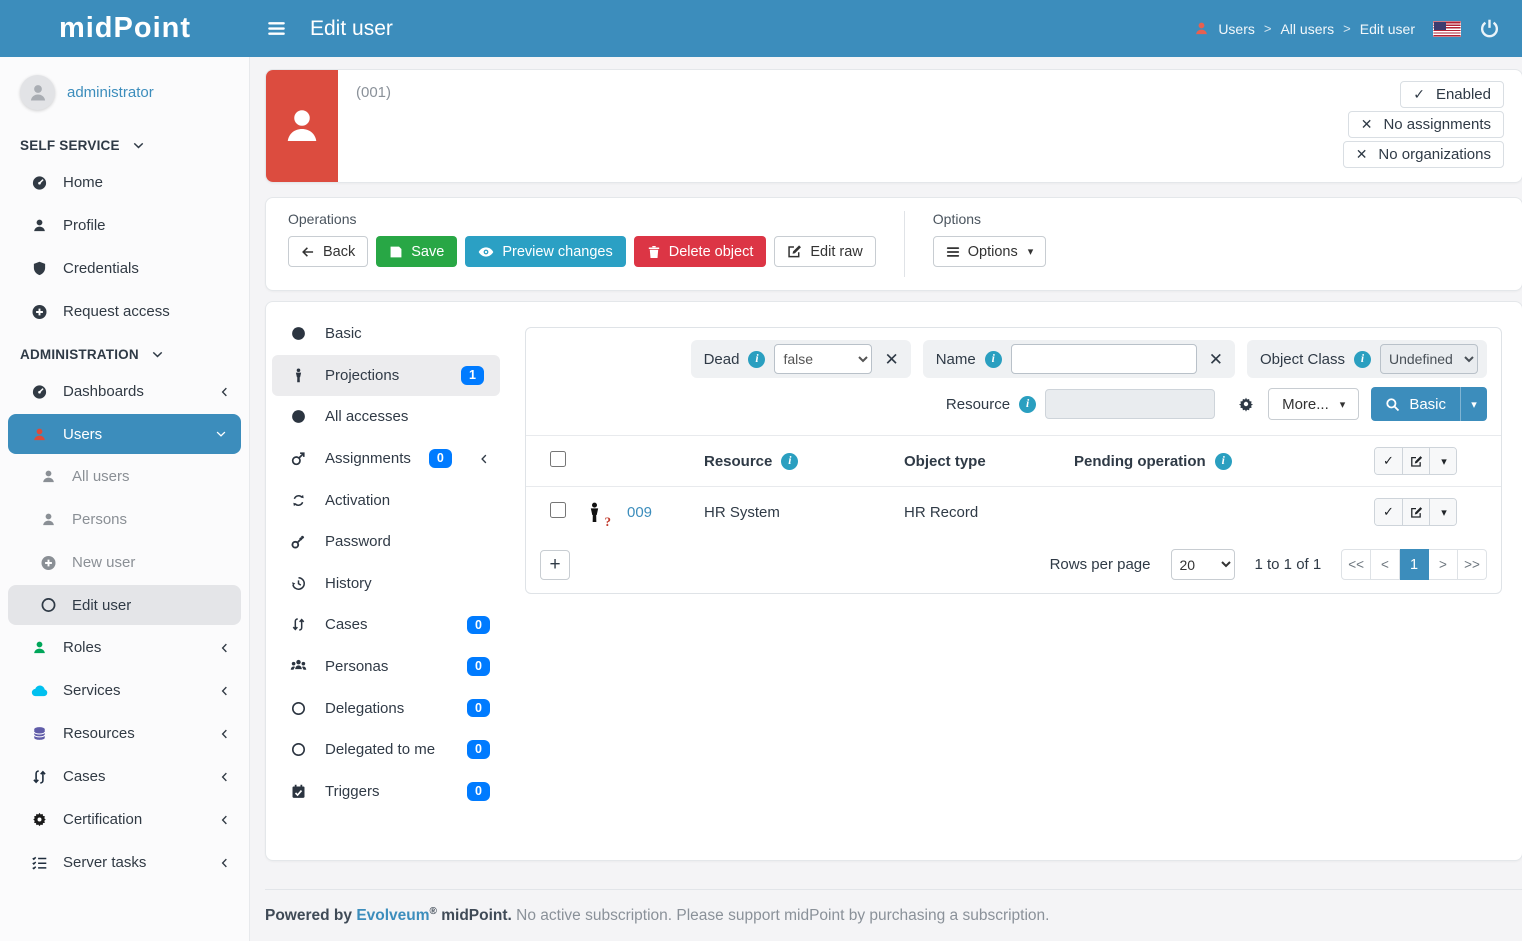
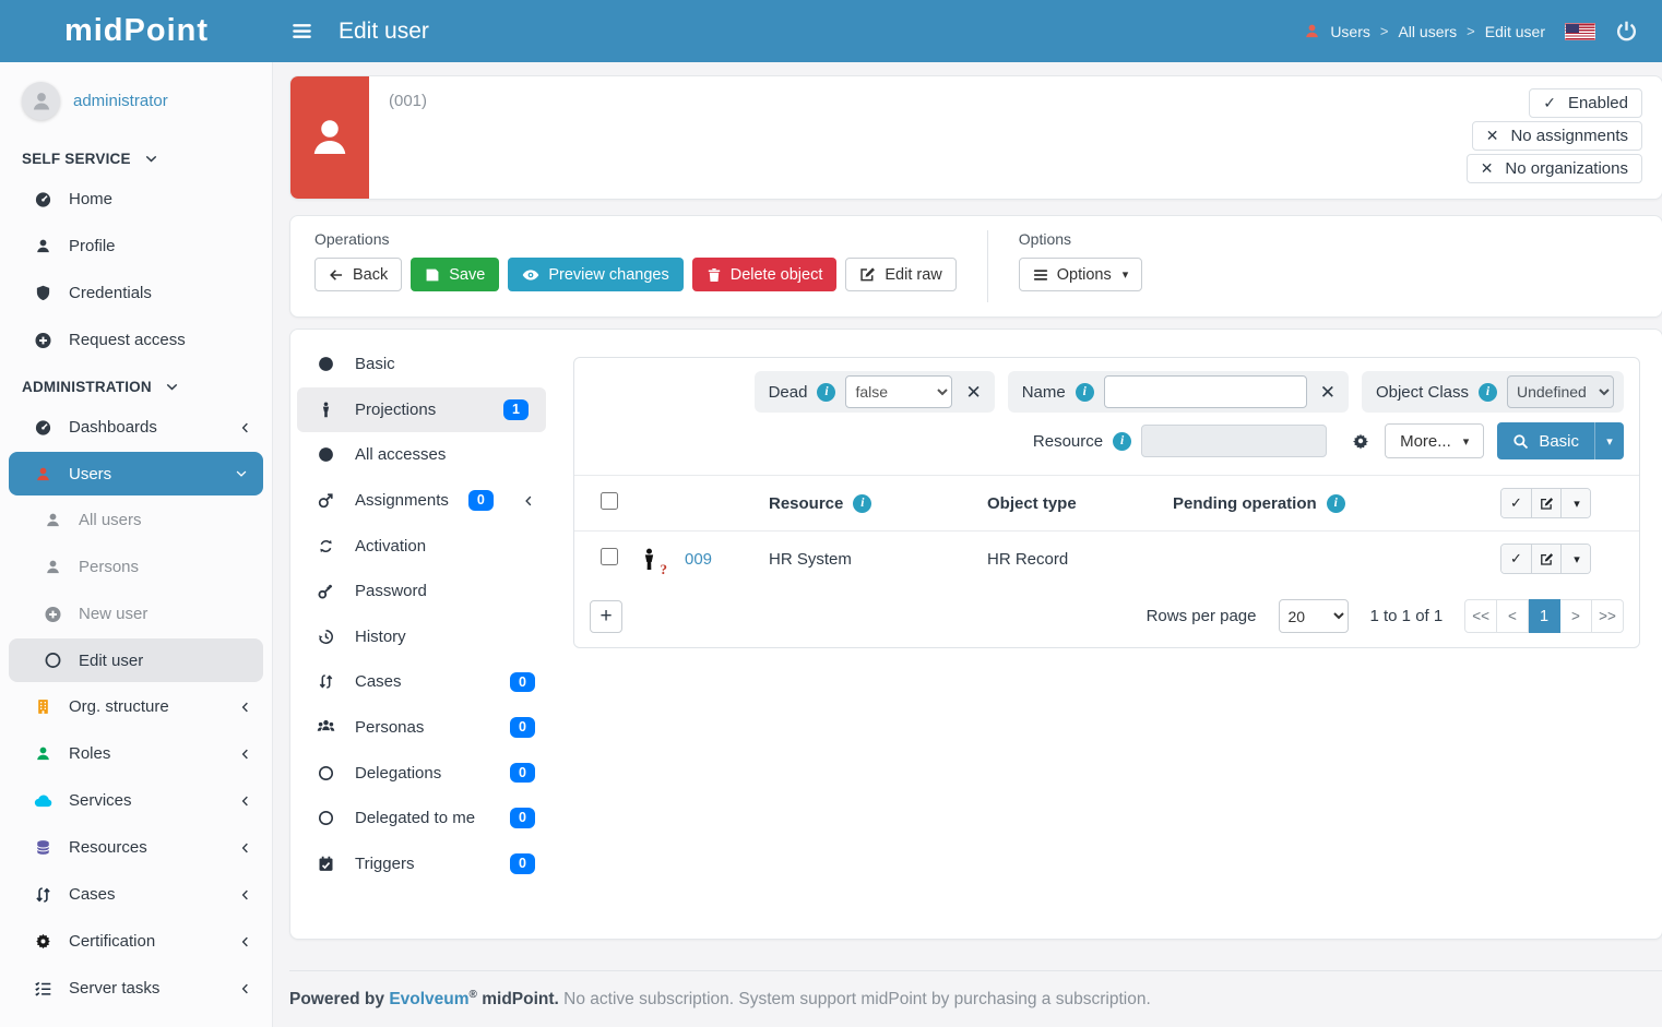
  midPoint
  Edit user
  Users
  >
  All users
  >
  Edit user
  administrator
  SELF SERVICE
  Home
  Profile
  Credentials
  Request access
  ADMINISTRATION
  Dashboards
  Users
  All users
  Persons
  New user
  Edit user
+ Org. structure
  Roles
  Services
  Resources
  Cases
  Certification
  Server tasks
  (001)
  ✓
  Enabled
  ✕
  No assignments
  ✕
  No organizations
  Operations
  Back
  Save
  Preview changes
  Delete object
  Edit raw
  Options
  Options
  ▾
  Basic
  Projections
  1
  All accesses
  Assignments
  0
  Activation
  Password
  History
  Cases
  0
  Personas
  0
  Delegations
  0
  Delegated to me
  0
  Triggers
  0
  Dead
  i
  false
  ✕
  Name
  i
  ✕
  Object Class
  i
  Undefined
  Resource
  i
  More...
  ▾
  Basic
  ▾
  Resource
  i
  Object type
  Pending operation
  i
  ✓
  ▾
  ?
  009
  HR System
  HR Record
  ✓
  ▾
  +
  Rows per page
  20
  1 to 1 of 1
  <<
  <
  1
  >
  >>
- Powered by Evolveum® midPoint. No active subscription. Please support midPoint by purchasing a subscription.
+ Powered by Evolveum® midPoint. No active subscription. System support midPoint by purchasing a subscription.
